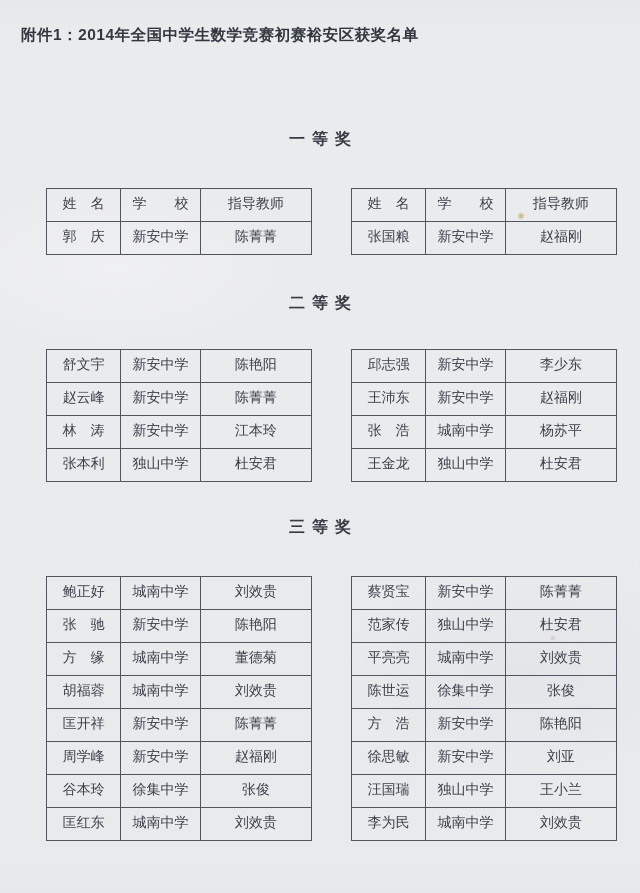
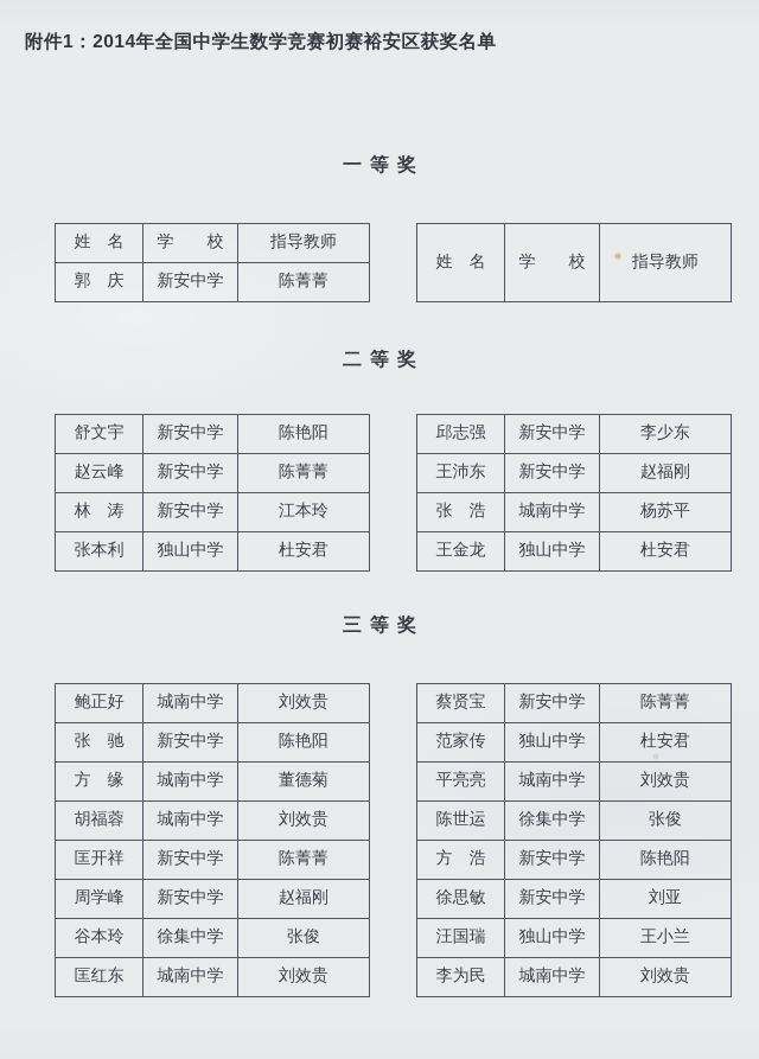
  附件1：2014年全国中学生数学竞赛初赛裕安区获奖名单
  一等奖
  姓 名	学 校	指导教师
  郭 庆	新安中学	陈菁菁
  姓 名	学 校	指导教师
- 张国粮	新安中学	赵福刚
  二等奖
  舒文宇	新安中学	陈艳阳
  赵云峰	新安中学	陈菁菁
  林 涛	新安中学	江本玲
  张本利	独山中学	杜安君
  邱志强	新安中学	李少东
  王沛东	新安中学	赵福刚
  张 浩	城南中学	杨苏平
  王金龙	独山中学	杜安君
  三等奖
  鲍正好	城南中学	刘效贵
  张 驰	新安中学	陈艳阳
  方 缘	城南中学	董德菊
  胡福蓉	城南中学	刘效贵
  匡开祥	新安中学	陈菁菁
  周学峰	新安中学	赵福刚
  谷本玲	徐集中学	张俊
  匡红东	城南中学	刘效贵
  蔡贤宝	新安中学	陈菁菁
  范家传	独山中学	杜安君
  平亮亮	城南中学	刘效贵
  陈世运	徐集中学	张俊
  方 浩	新安中学	陈艳阳
  徐思敏	新安中学	刘亚
  汪国瑞	独山中学	王小兰
  李为民	城南中学	刘效贵
